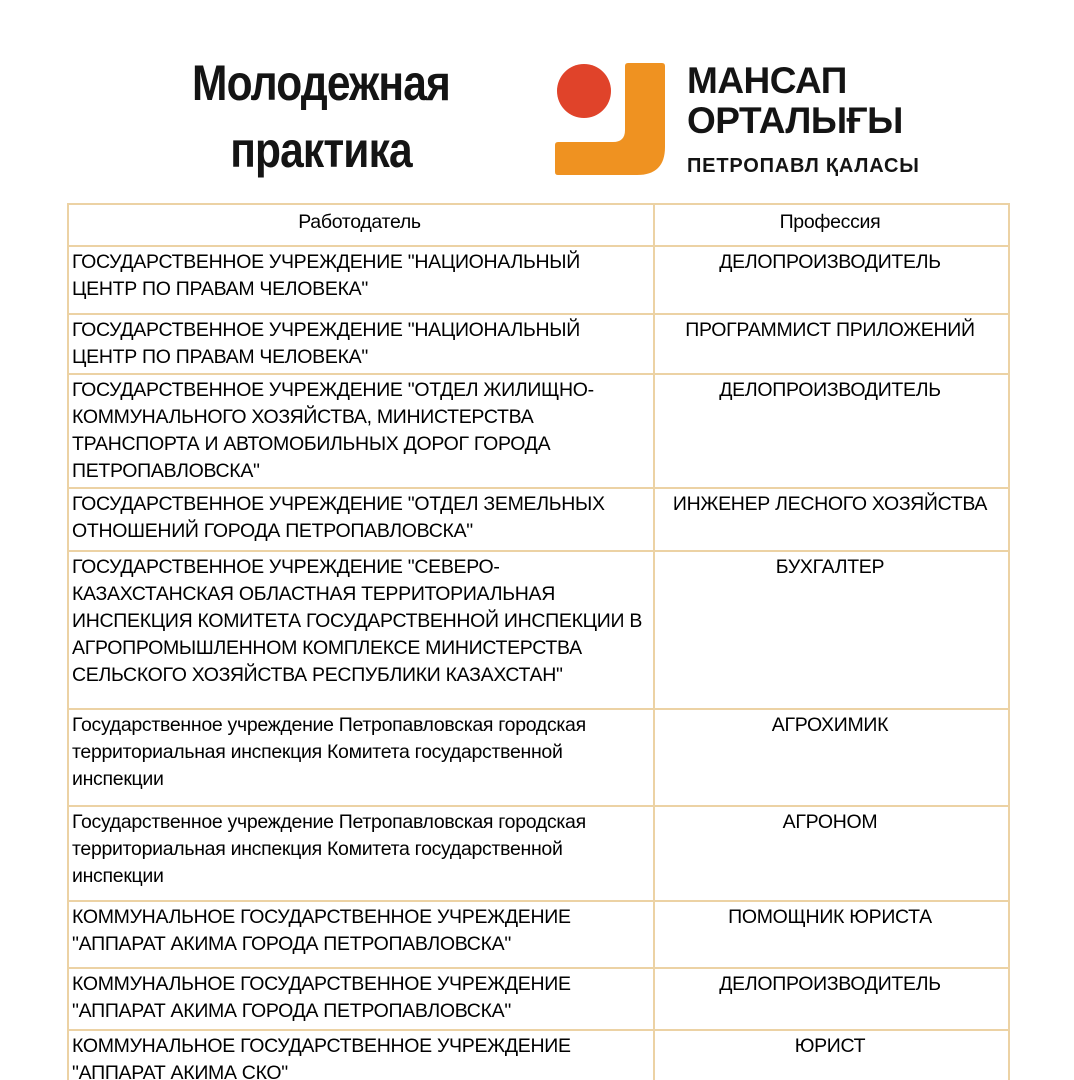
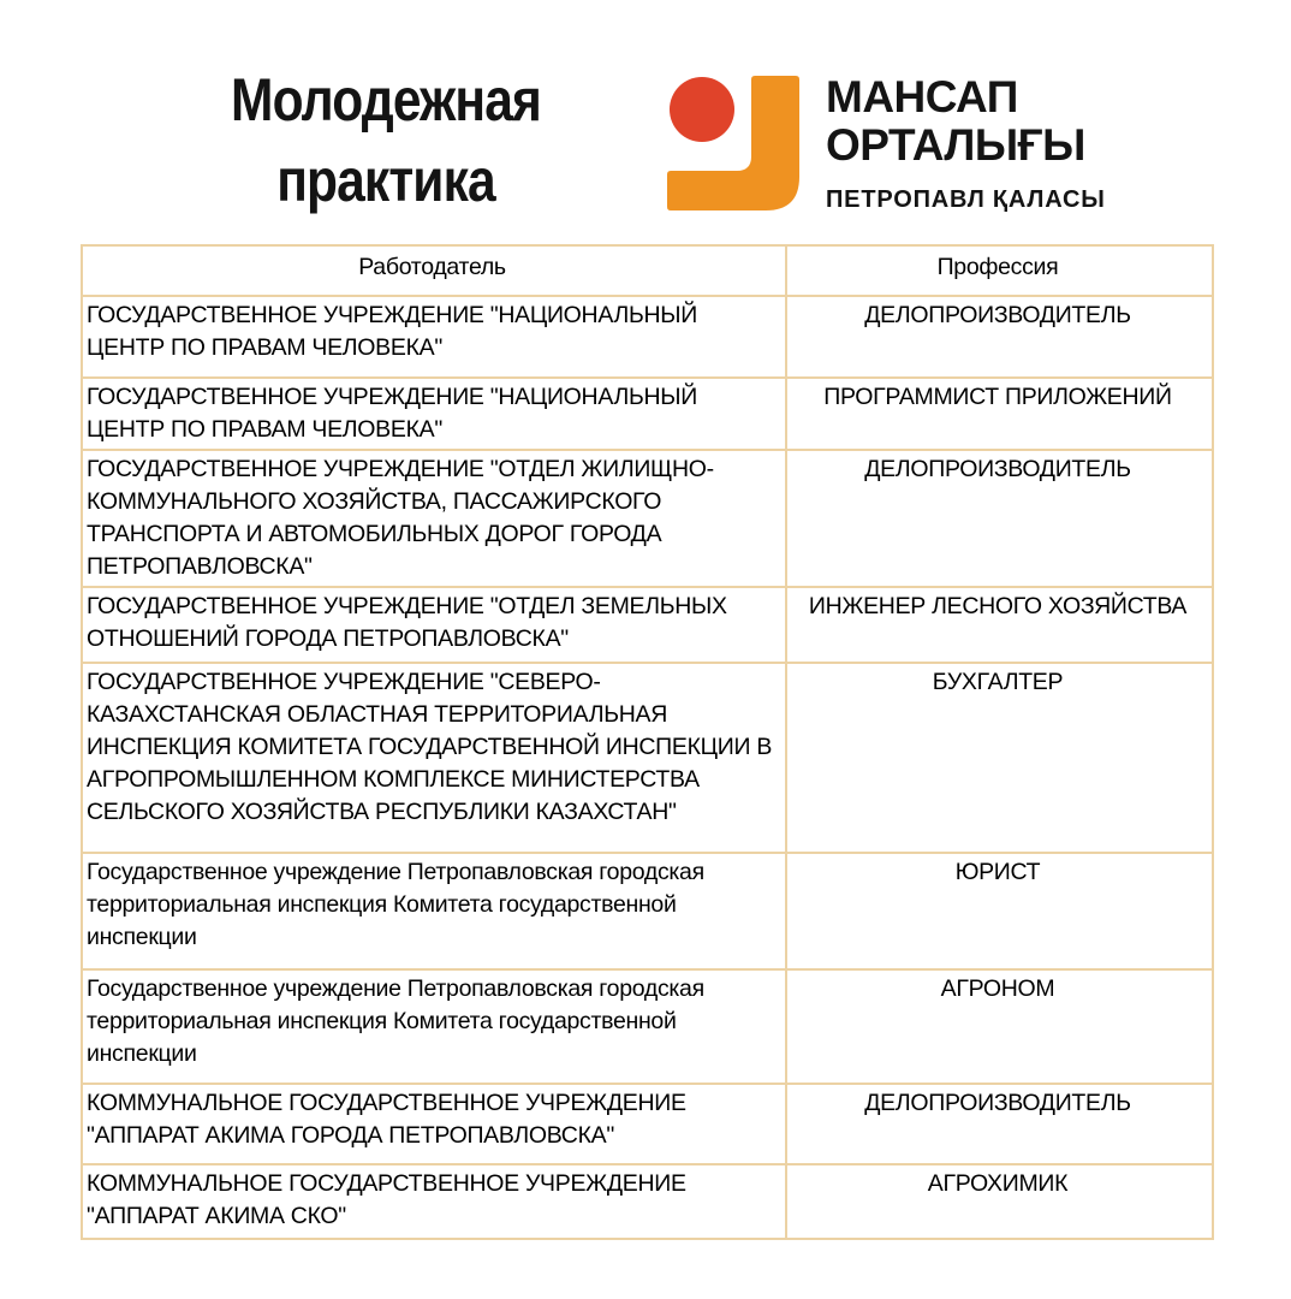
  Молодежная
  практика
  МАНСАП
  ОРТАЛЫҒЫ
  ПЕТРОПАВЛ ҚАЛАСЫ
  Работодатель	Профессия
  ГОСУДАРСТВЕННОЕ УЧРЕЖДЕНИЕ "НАЦИОНАЛЬНЫЙ ЦЕНТР ПО ПРАВАМ ЧЕЛОВЕКА"	ДЕЛОПРОИЗВОДИТЕЛЬ
  ГОСУДАРСТВЕННОЕ УЧРЕЖДЕНИЕ "НАЦИОНАЛЬНЫЙ ЦЕНТР ПО ПРАВАМ ЧЕЛОВЕКА"	ПРОГРАММИСТ ПРИЛОЖЕНИЙ
- ГОСУДАРСТВЕННОЕ УЧРЕЖДЕНИЕ "ОТДЕЛ ЖИЛИЩНО-КОММУНАЛЬНОГО ХОЗЯЙСТВА, МИНИСТЕРСТВА ТРАНСПОРТА И АВТОМОБИЛЬНЫХ ДОРОГ ГОРОДА ПЕТРОПАВЛОВСКА"	ДЕЛОПРОИЗВОДИТЕЛЬ
+ ГОСУДАРСТВЕННОЕ УЧРЕЖДЕНИЕ "ОТДЕЛ ЖИЛИЩНО-КОММУНАЛЬНОГО ХОЗЯЙСТВА, ПАССАЖИРСКОГО ТРАНСПОРТА И АВТОМОБИЛЬНЫХ ДОРОГ ГОРОДА ПЕТРОПАВЛОВСКА"	ДЕЛОПРОИЗВОДИТЕЛЬ
  ГОСУДАРСТВЕННОЕ УЧРЕЖДЕНИЕ "ОТДЕЛ ЗЕМЕЛЬНЫХ ОТНОШЕНИЙ ГОРОДА ПЕТРОПАВЛОВСКА"	ИНЖЕНЕР ЛЕСНОГО ХОЗЯЙСТВА
  ГОСУДАРСТВЕННОЕ УЧРЕЖДЕНИЕ "СЕВЕРО-КАЗАХСТАНСКАЯ ОБЛАСТНАЯ ТЕРРИТОРИАЛЬНАЯ ИНСПЕКЦИЯ КОМИТЕТА ГОСУДАРСТВЕННОЙ ИНСПЕКЦИИ В АГРОПРОМЫШЛЕННОМ КОМПЛЕКСЕ МИНИСТЕРСТВА СЕЛЬСКОГО ХОЗЯЙСТВА РЕСПУБЛИКИ КАЗАХСТАН"	БУХГАЛТЕР
- Государственное учреждение Петропавловская городская территориальная инспекция Комитета государственной инспекции	АГРОХИМИК
+ Государственное учреждение Петропавловская городская территориальная инспекция Комитета государственной инспекции	ЮРИСТ
  Государственное учреждение Петропавловская городская территориальная инспекция Комитета государственной инспекции	АГРОНОМ
- КОММУНАЛЬНОЕ ГОСУДАРСТВЕННОЕ УЧРЕЖДЕНИЕ "АППАРАТ АКИМА ГОРОДА ПЕТРОПАВЛОВСКА"	ПОМОЩНИК ЮРИСТА
  КОММУНАЛЬНОЕ ГОСУДАРСТВЕННОЕ УЧРЕЖДЕНИЕ "АППАРАТ АКИМА ГОРОДА ПЕТРОПАВЛОВСКА"	ДЕЛОПРОИЗВОДИТЕЛЬ
- КОММУНАЛЬНОЕ ГОСУДАРСТВЕННОЕ УЧРЕЖДЕНИЕ "АППАРАТ АКИМА СКО"	ЮРИСТ
+ КОММУНАЛЬНОЕ ГОСУДАРСТВЕННОЕ УЧРЕЖДЕНИЕ "АППАРАТ АКИМА СКО"	АГРОХИМИК
